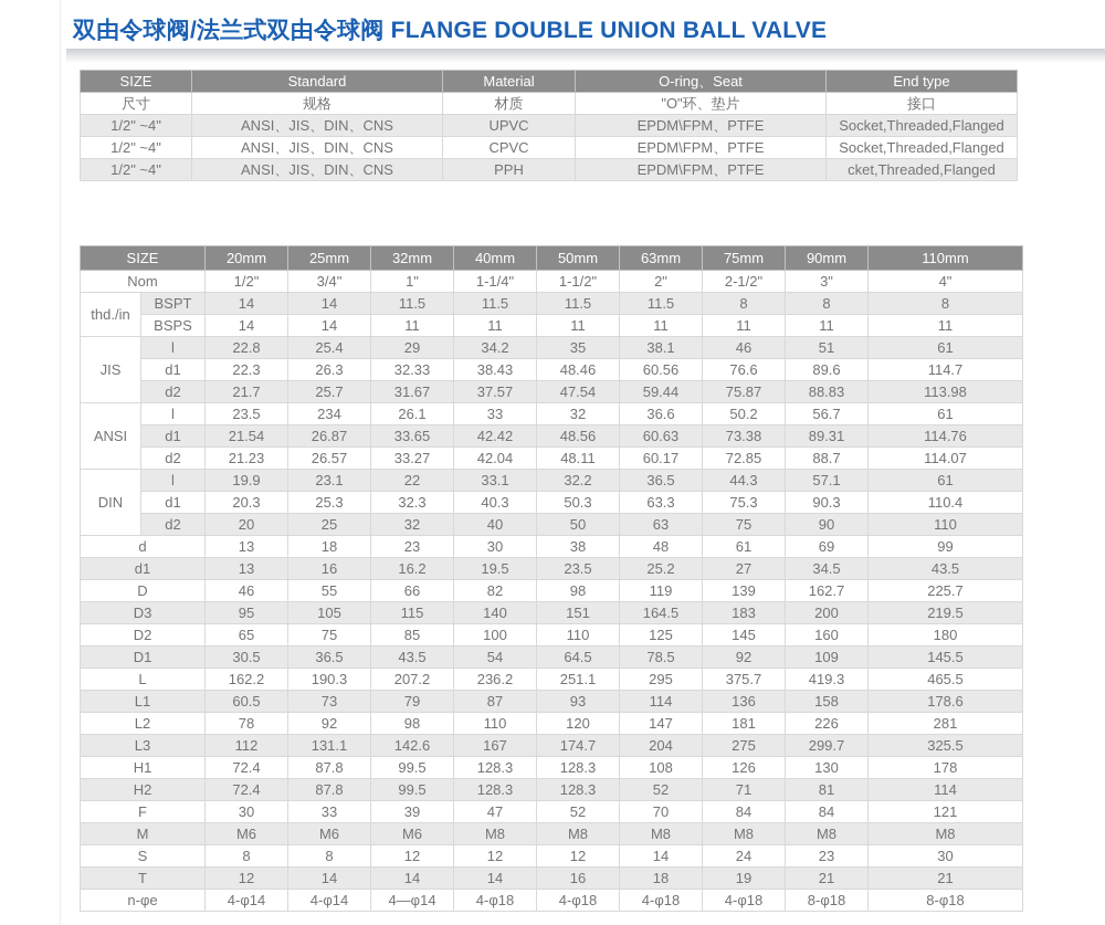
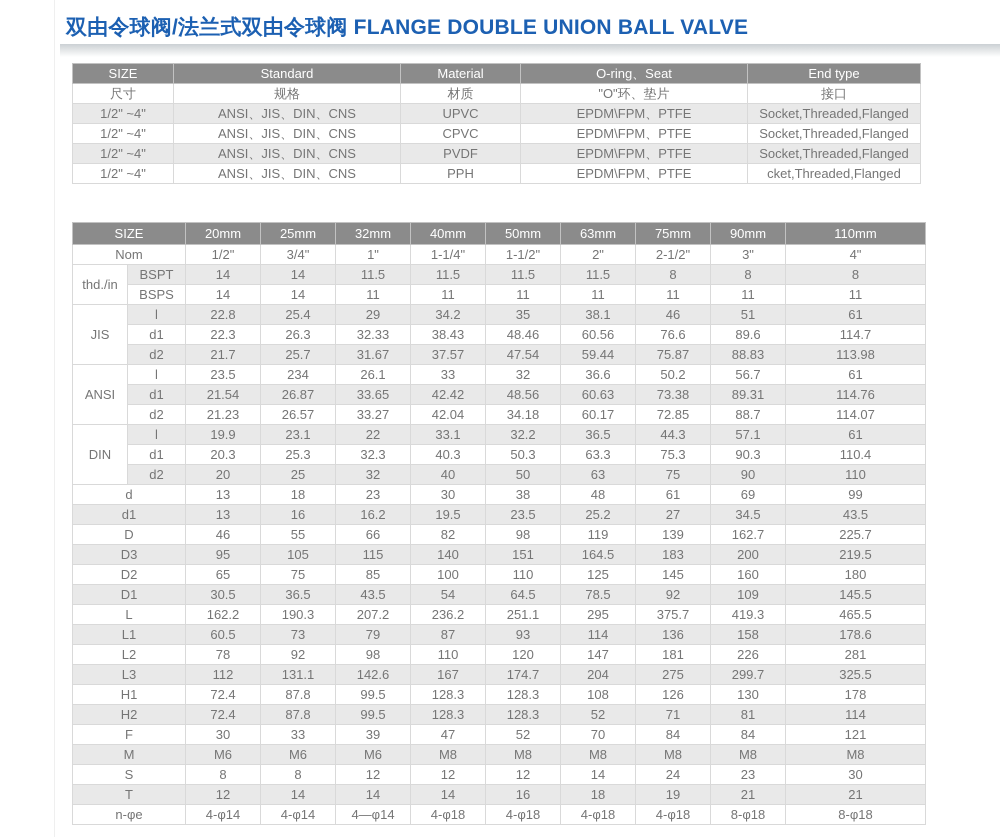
  双由令球阀/法兰式双由令球阀 FLANGE DOUBLE UNION BALL VALVE
  SIZE	Standard	Material	O-ring、Seat	End type
  尺寸	规格	材质	"O"环、垫片	接口
  1/2" ~4"	ANSI、JIS、DIN、CNS	UPVC	EPDM\FPM、PTFE	Socket,Threaded,Flanged
  1/2" ~4"	ANSI、JIS、DIN、CNS	CPVC	EPDM\FPM、PTFE	Socket,Threaded,Flanged
+ 1/2" ~4"	ANSI、JIS、DIN、CNS	PVDF	EPDM\FPM、PTFE	Socket,Threaded,Flanged
  1/2" ~4"	ANSI、JIS、DIN、CNS	PPH	EPDM\FPM、PTFE	cket,Threaded,Flanged
  SIZE	20mm	25mm	32mm	40mm	50mm	63mm	75mm	90mm	110mm
  Nom	1/2"	3/4"	1"	1-1/4"	1-1/2"	2"	2-1/2"	3"	4"
  thd./in	BSPT	14	14	11.5	11.5	11.5	11.5	8	8	8
  BSPS	14	14	11	11	11	11	11	11	11
  JIS	l	22.8	25.4	29	34.2	35	38.1	46	51	61
  d1	22.3	26.3	32.33	38.43	48.46	60.56	76.6	89.6	114.7
  d2	21.7	25.7	31.67	37.57	47.54	59.44	75.87	88.83	113.98
  ANSI	l	23.5	234	26.1	33	32	36.6	50.2	56.7	61
  d1	21.54	26.87	33.65	42.42	48.56	60.63	73.38	89.31	114.76
- d2	21.23	26.57	33.27	42.04	48.11	60.17	72.85	88.7	114.07
+ d2	21.23	26.57	33.27	42.04	34.18	60.17	72.85	88.7	114.07
  DIN	l	19.9	23.1	22	33.1	32.2	36.5	44.3	57.1	61
  d1	20.3	25.3	32.3	40.3	50.3	63.3	75.3	90.3	110.4
  d2	20	25	32	40	50	63	75	90	110
  d	13	18	23	30	38	48	61	69	99
  d1	13	16	16.2	19.5	23.5	25.2	27	34.5	43.5
  D	46	55	66	82	98	119	139	162.7	225.7
  D3	95	105	115	140	151	164.5	183	200	219.5
  D2	65	75	85	100	110	125	145	160	180
  D1	30.5	36.5	43.5	54	64.5	78.5	92	109	145.5
  L	162.2	190.3	207.2	236.2	251.1	295	375.7	419.3	465.5
  L1	60.5	73	79	87	93	114	136	158	178.6
  L2	78	92	98	110	120	147	181	226	281
  L3	112	131.1	142.6	167	174.7	204	275	299.7	325.5
  H1	72.4	87.8	99.5	128.3	128.3	108	126	130	178
  H2	72.4	87.8	99.5	128.3	128.3	52	71	81	114
  F	30	33	39	47	52	70	84	84	121
  M	M6	M6	M6	M8	M8	M8	M8	M8	M8
  S	8	8	12	12	12	14	24	23	30
  T	12	14	14	14	16	18	19	21	21
  n-φe	4-φ14	4-φ14	4—φ14	4-φ18	4-φ18	4-φ18	4-φ18	8-φ18	8-φ18
